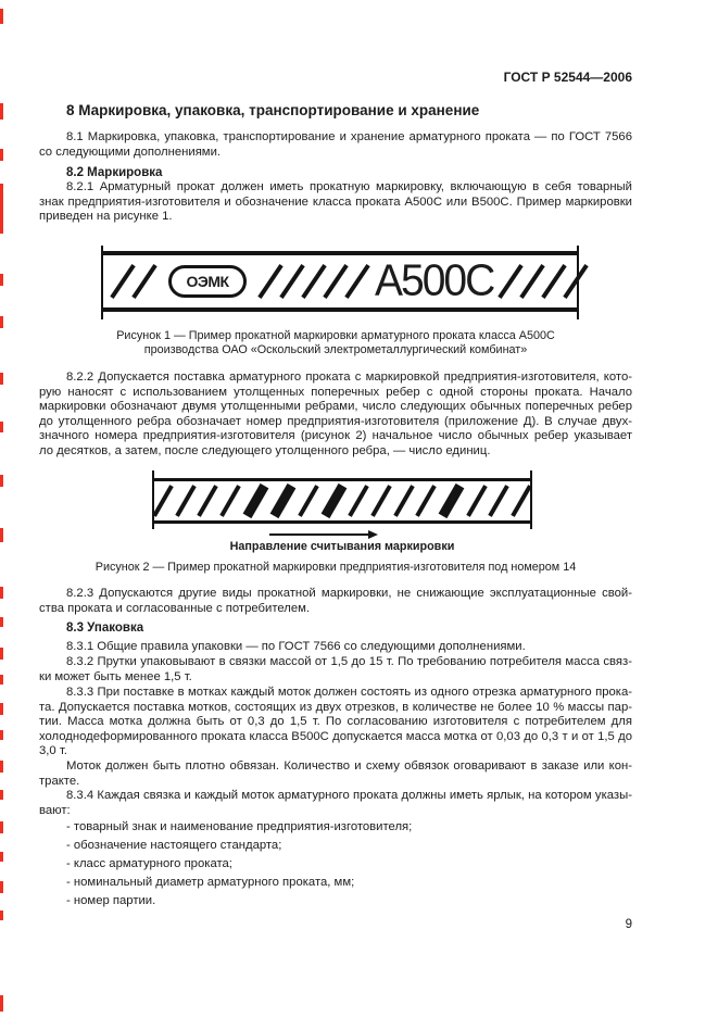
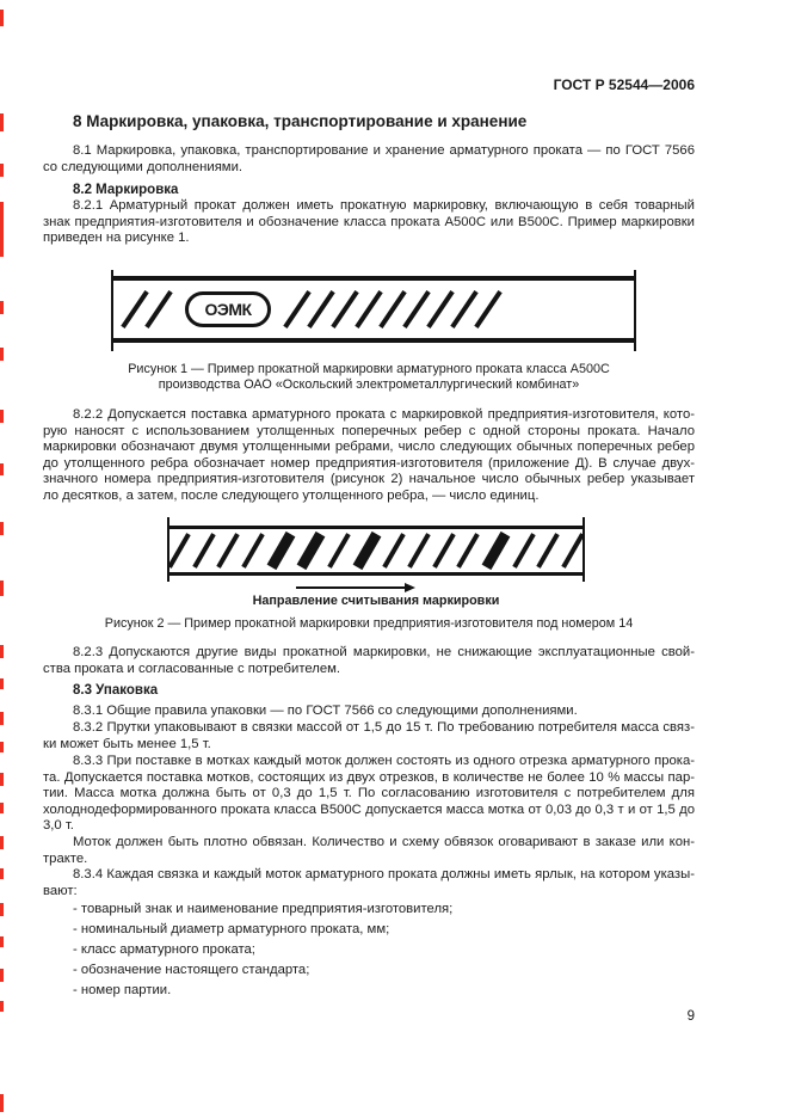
  ГОСТ Р 52544—2006
  8 Маркировка, упаковка, транспортирование и хранение
  8.1 Маркировка, упаковка, транспортирование и хранение арматурного проката — по ГОСТ 7566
  со следующими дополнениями.
  8.2 Маркировка
  8.2.1 Арматурный прокат должен иметь прокатную маркировку, включающую в себя товарный
  знак предприятия-изготовителя и обозначение класса проката А500С или В500С. Пример маркировки
  приведен на рисунке 1.
  ОЭМК
- А500С
  Рисунок 1 — Пример прокатной маркировки арматурного проката класса А500С
  производства ОАО «Оскольский электрометаллургический комбинат»
  8.2.2 Допускается поставка арматурного проката с маркировкой предприятия-изготовителя, кото-
  рую наносят с использованием утолщенных поперечных ребер с одной стороны проката. Начало
  маркировки обозначают двумя утолщенными ребрами, число следующих обычных поперечных ребер
  до утолщенного ребра обозначает номер предприятия-изготовителя (приложение Д). В случае двух-
  значного номера предприятия-изготовителя (рисунок 2) начальное число обычных ребер указывает
  ло десятков, а затем, после следующего утолщенного ребра, — число единиц.
  Направление считывания маркировки
  Рисунок 2 — Пример прокатной маркировки предприятия-изготовителя под номером 14
  8.2.3 Допускаются другие виды прокатной маркировки, не снижающие эксплуатационные свой-
  ства проката и согласованные с потребителем.
  8.3 Упаковка
  8.3.1 Общие правила упаковки — по ГОСТ 7566 со следующими дополнениями.
  8.3.2 Прутки упаковывают в связки массой от 1,5 до 15 т. По требованию потребителя масса связ-
  ки может быть менее 1,5 т.
  8.3.3 При поставке в мотках каждый моток должен состоять из одного отрезка арматурного прока-
  та. Допускается поставка мотков, состоящих из двух отрезков, в количестве не более 10 % массы пар-
  тии. Масса мотка должна быть от 0,3 до 1,5 т. По согласованию изготовителя с потребителем для
  холоднодеформированного проката класса В500С допускается масса мотка от 0,03 до 0,3 т и от 1,5 до
  3,0 т.
  Моток должен быть плотно обвязан. Количество и схему обвязок оговаривают в заказе или кон-
  тракте.
  8.3.4 Каждая связка и каждый моток арматурного проката должны иметь ярлык, на котором указы-
  вают:
  - товарный знак и наименование предприятия-изготовителя;
- - обозначение настоящего стандарта;
+ - номинальный диаметр арматурного проката, мм;
  - класс арматурного проката;
- - номинальный диаметр арматурного проката, мм;
+ - обозначение настоящего стандарта;
  - номер партии.
  9
